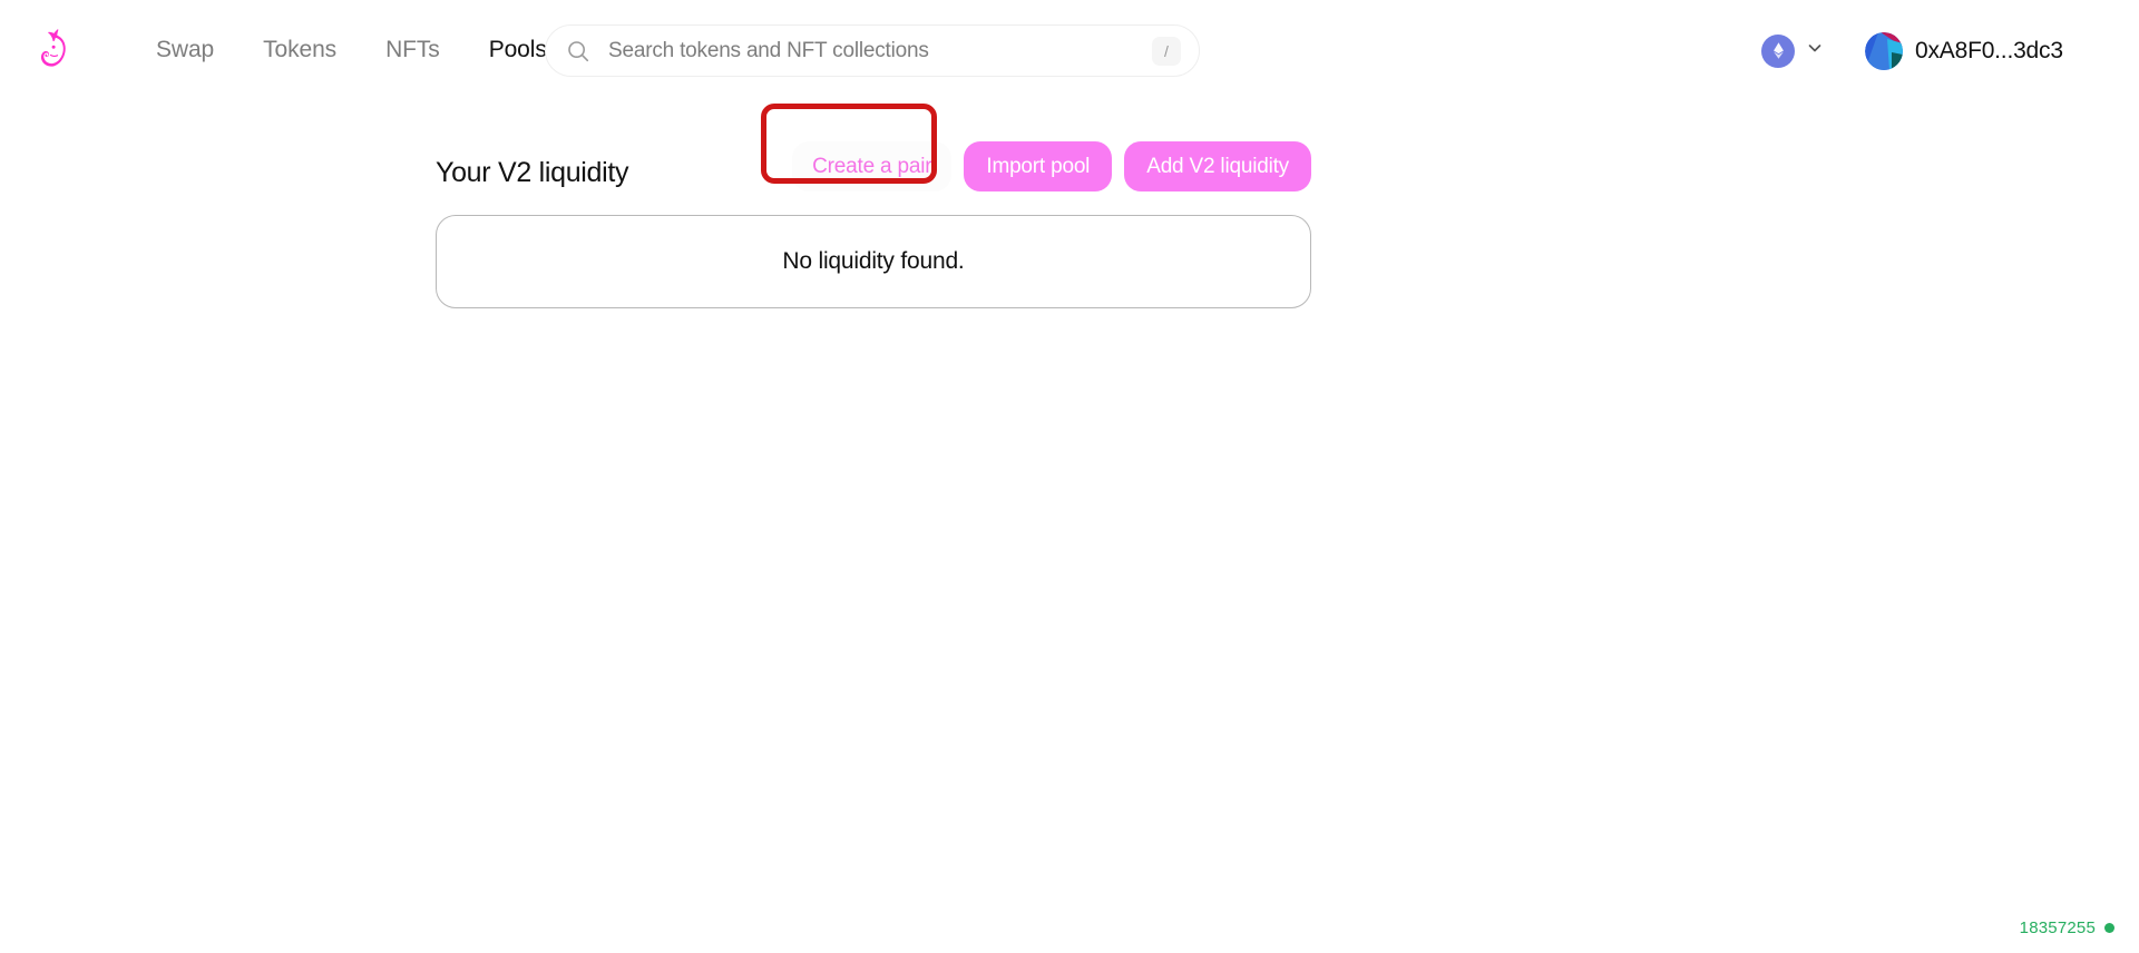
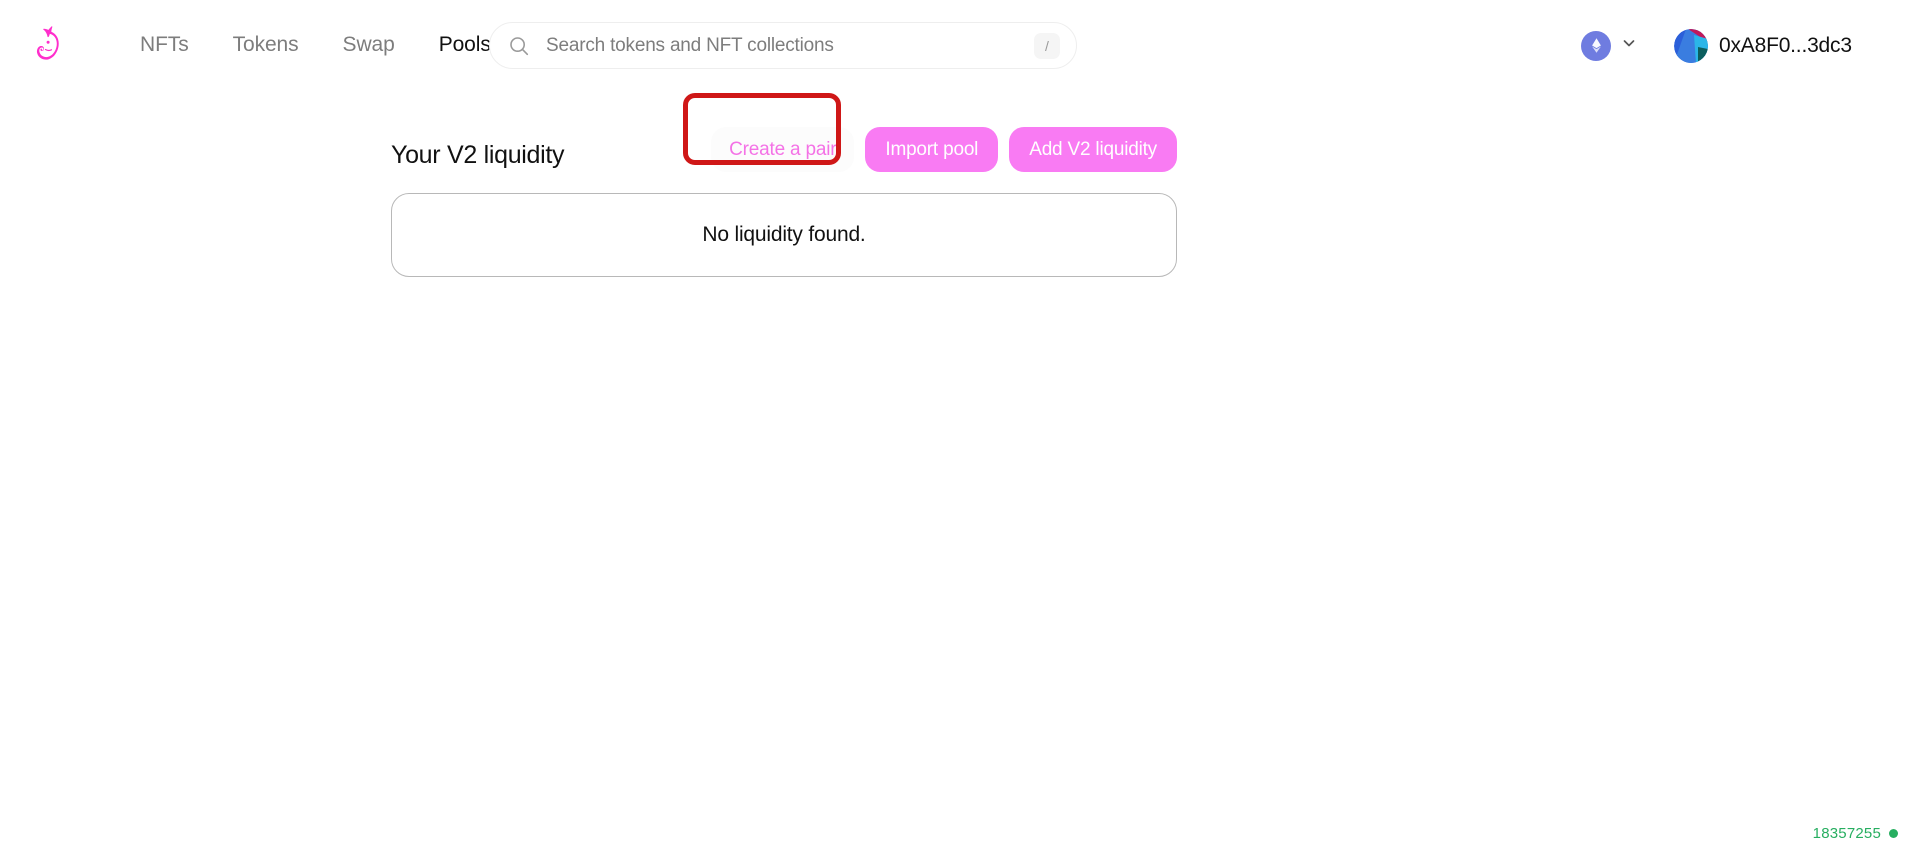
- Swap
+ NFTs
  Tokens
- NFTs
+ Swap
  Pools
  Search tokens and NFT collections
  /
  0xA8F0...3dc3
  Your V2 liquidity
  Create a pair
  Import pool
  Add V2 liquidity
  No liquidity found.
  18357255
